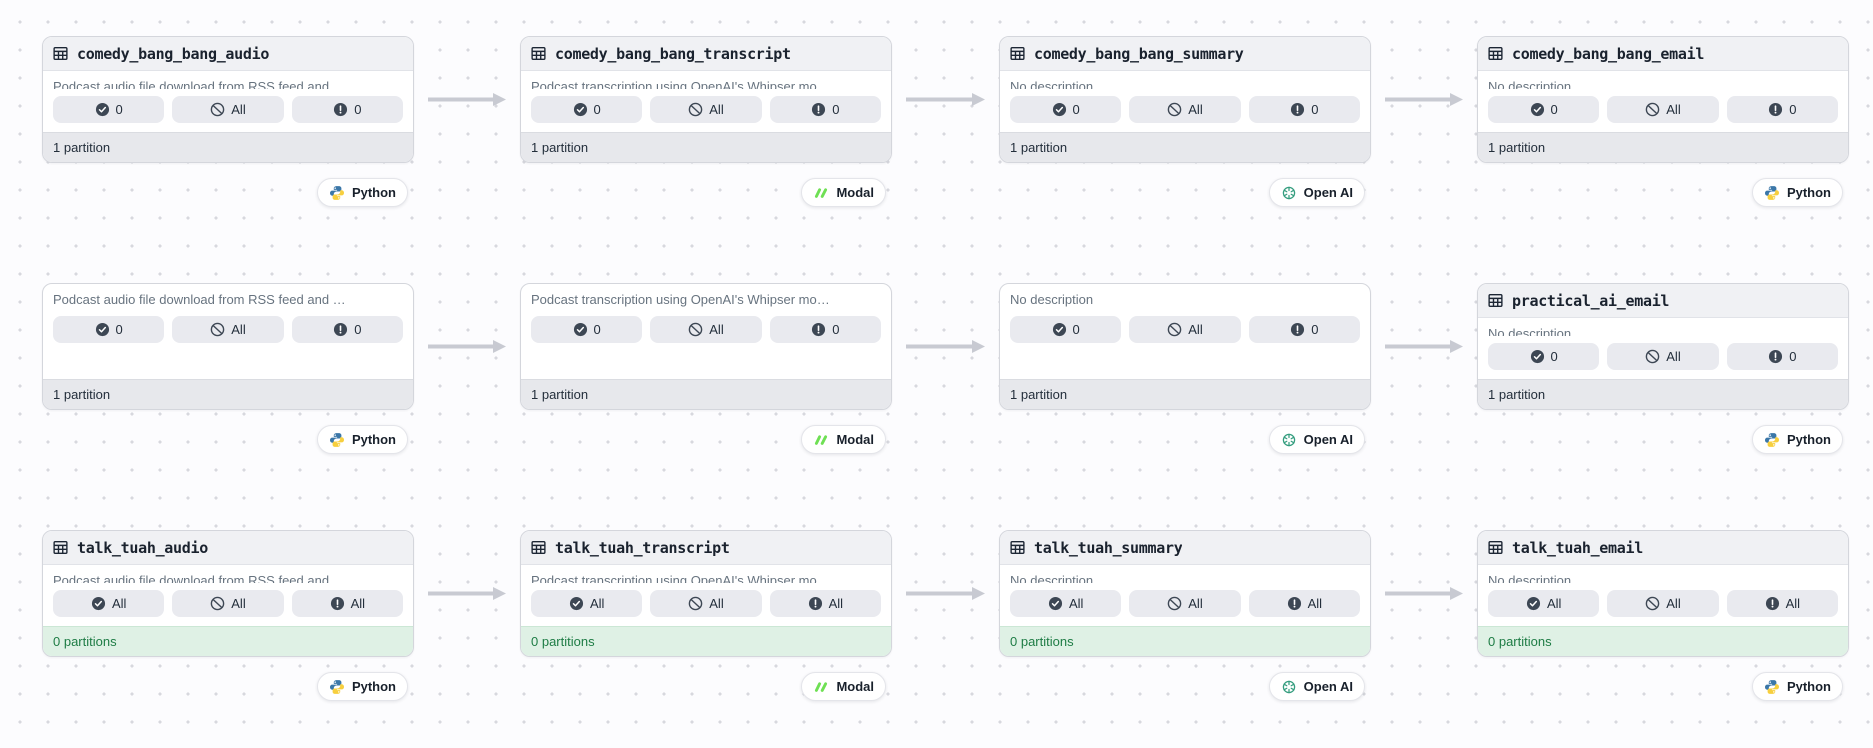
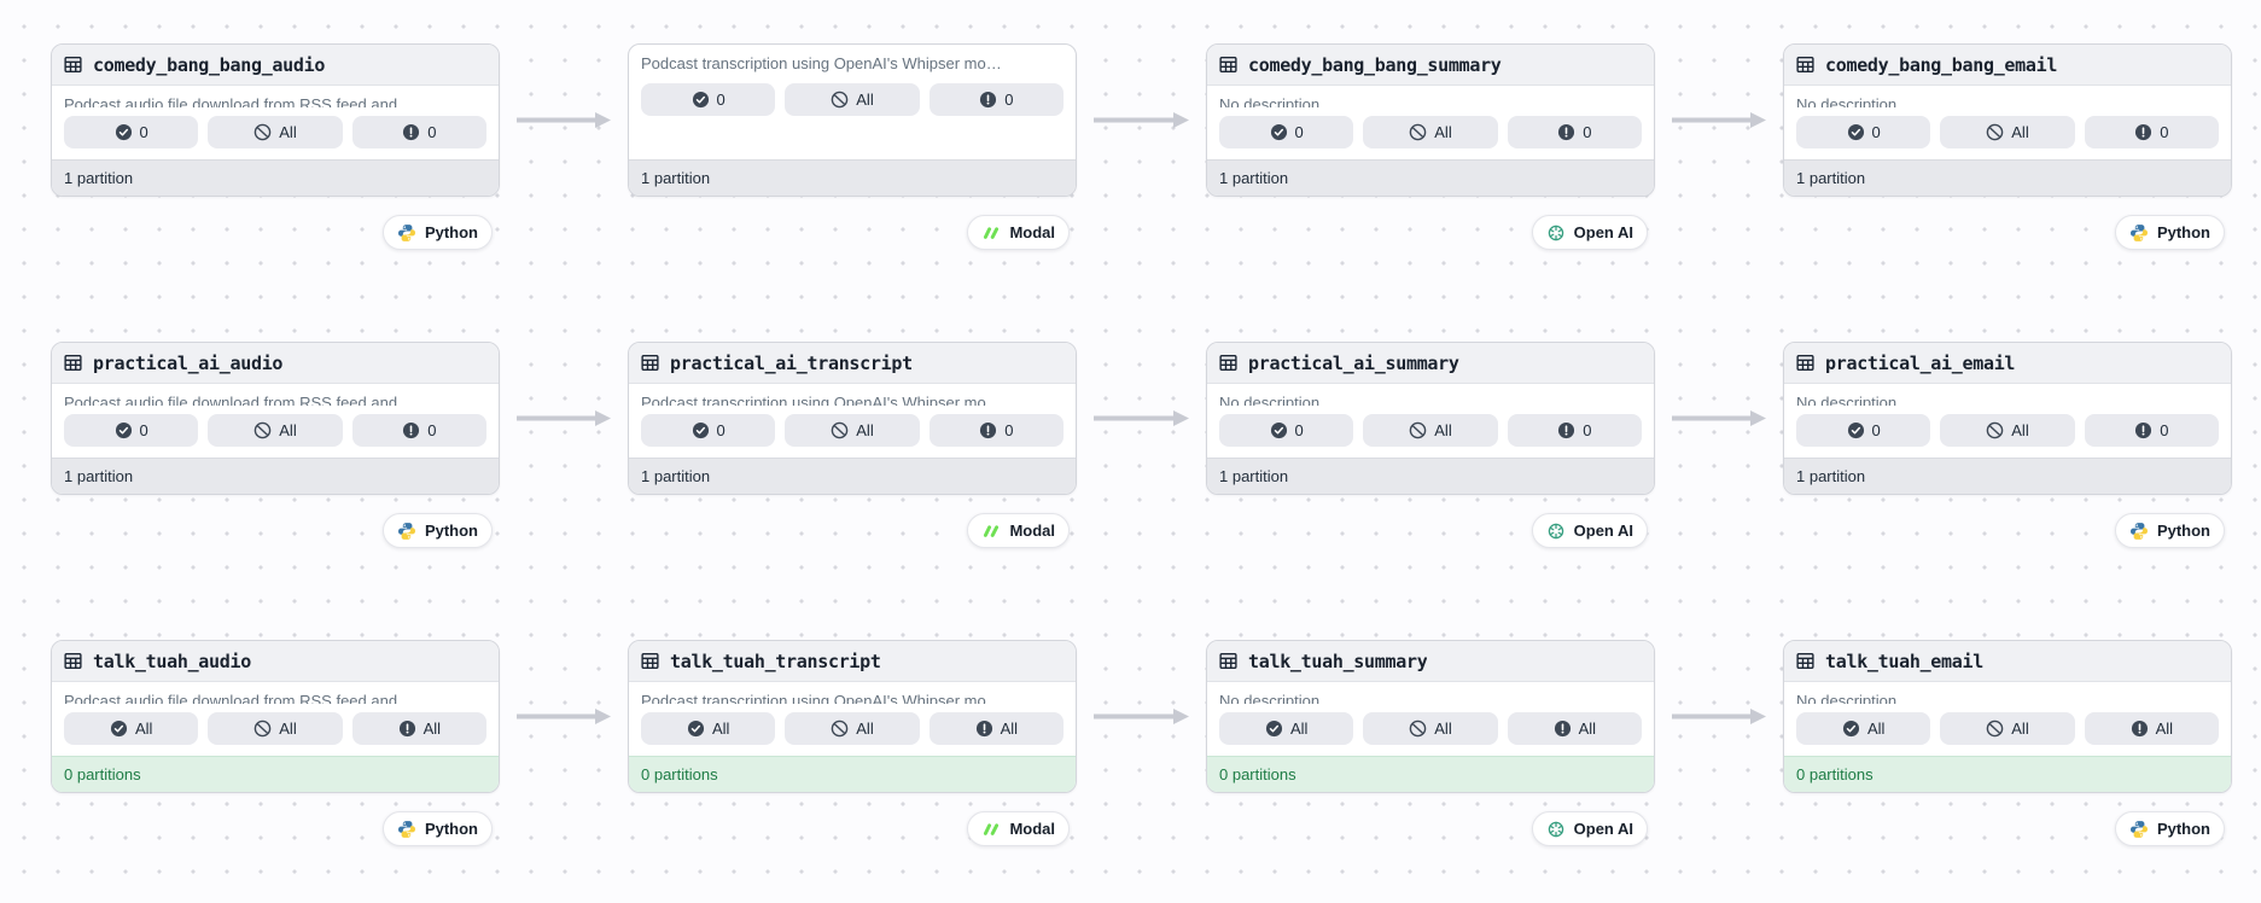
  comedy_bang_bang_audio
  Podcast audio file download from RSS feed and …
  0
  All
  0
  1 partition
  Python
- comedy_bang_bang_transcript
  Podcast transcription using OpenAI's Whipser mo…
  0
  All
  0
  1 partition
  Modal
  comedy_bang_bang_summary
  No description
  0
  All
  0
  1 partition
  Open AI
  comedy_bang_bang_email
  No description
  0
  All
  0
  1 partition
  Python
+ practical_ai_audio
  Podcast audio file download from RSS feed and …
  0
  All
  0
  1 partition
  Python
+ practical_ai_transcript
  Podcast transcription using OpenAI's Whipser mo…
  0
  All
  0
  1 partition
  Modal
+ practical_ai_summary
  No description
  0
  All
  0
  1 partition
  Open AI
  practical_ai_email
  No description
  0
  All
  0
  1 partition
  Python
  talk_tuah_audio
  Podcast audio file download from RSS feed and …
  All
  All
  All
  0 partitions
  Python
  talk_tuah_transcript
  Podcast transcription using OpenAI's Whipser mo…
  All
  All
  All
  0 partitions
  Modal
  talk_tuah_summary
  No description
  All
  All
  All
  0 partitions
  Open AI
  talk_tuah_email
  No description
  All
  All
  All
  0 partitions
  Python
